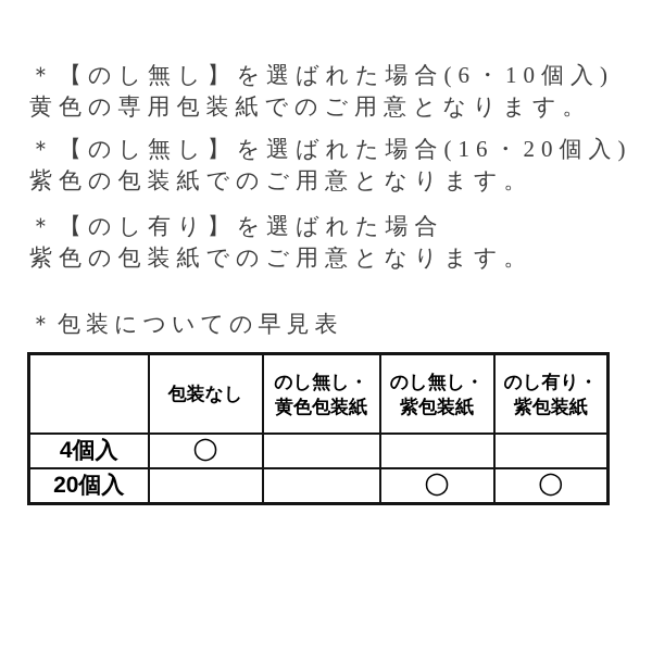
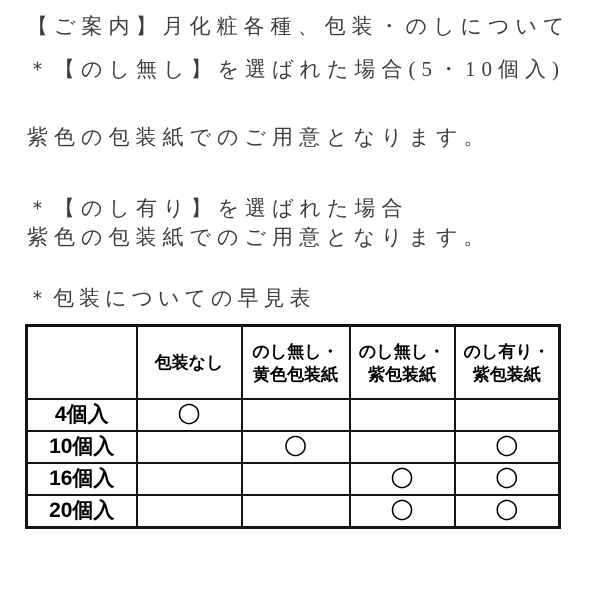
+ 【ご案内】月化粧各種、包装・のしについて
- ＊【のし無し】を選ばれた場合(6・10個入)
+ ＊【のし無し】を選ばれた場合(5・10個入)
- 黄色の専用包装紙でのご用意となります。
- ＊【のし無し】を選ばれた場合(16・20個入)
  紫色の包装紙でのご用意となります。
  ＊【のし有り】を選ばれた場合
  紫色の包装紙でのご用意となります。
  ＊包装についての早見表
  	包装なし	のし無し・ 黄色包装紙	のし無し・ 紫包装紙	のし有り・ 紫包装紙
  4個入	○
+ 10個入		○		○
+ 16個入			○	○
  20個入			○	○
